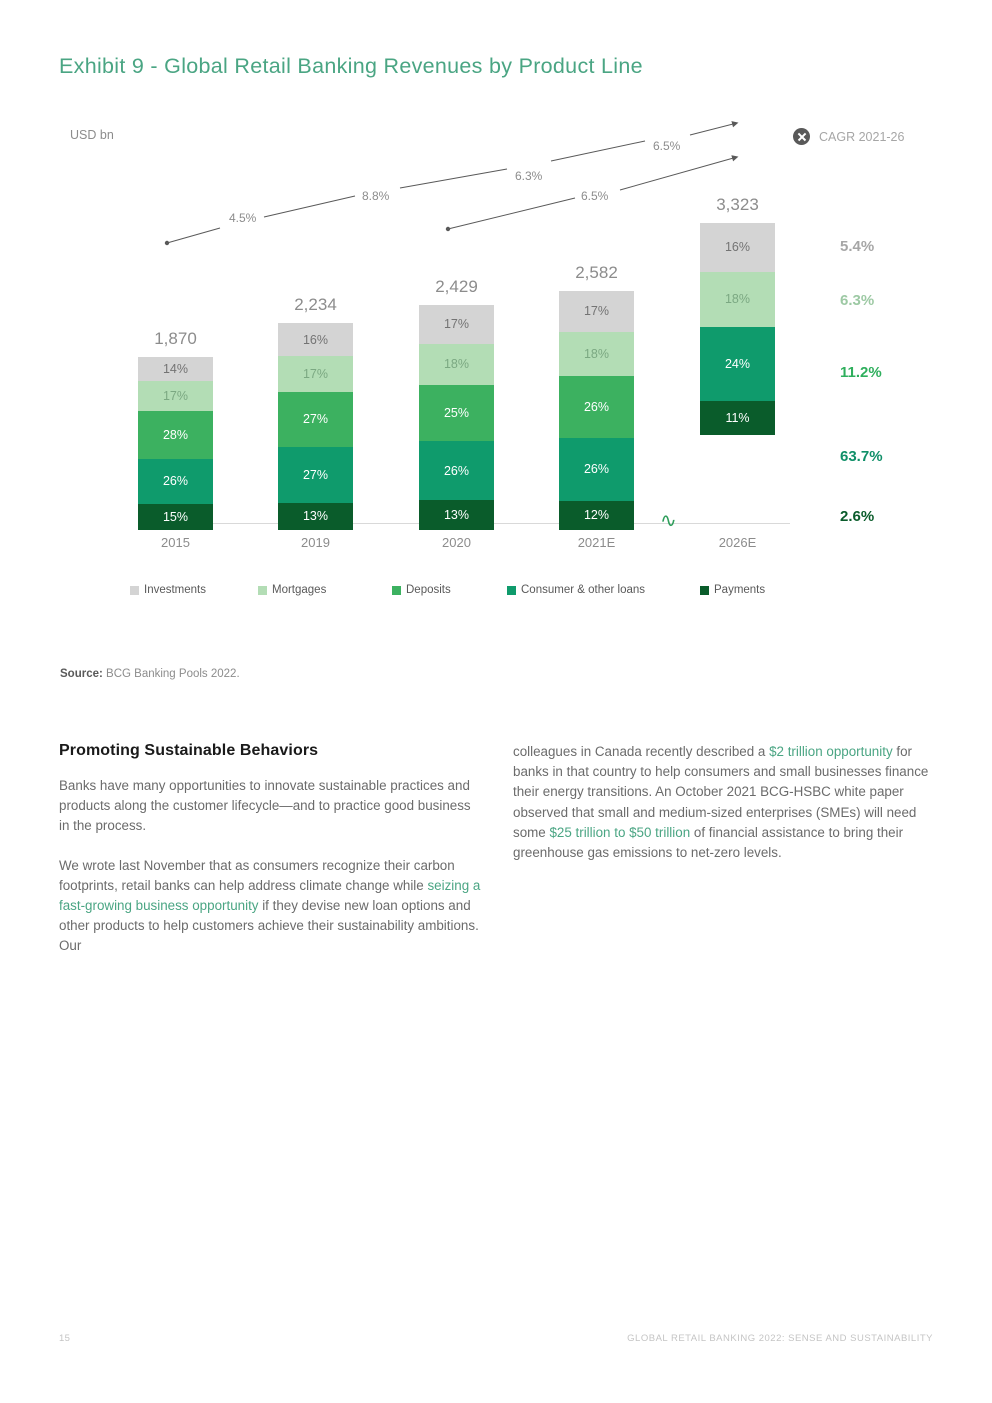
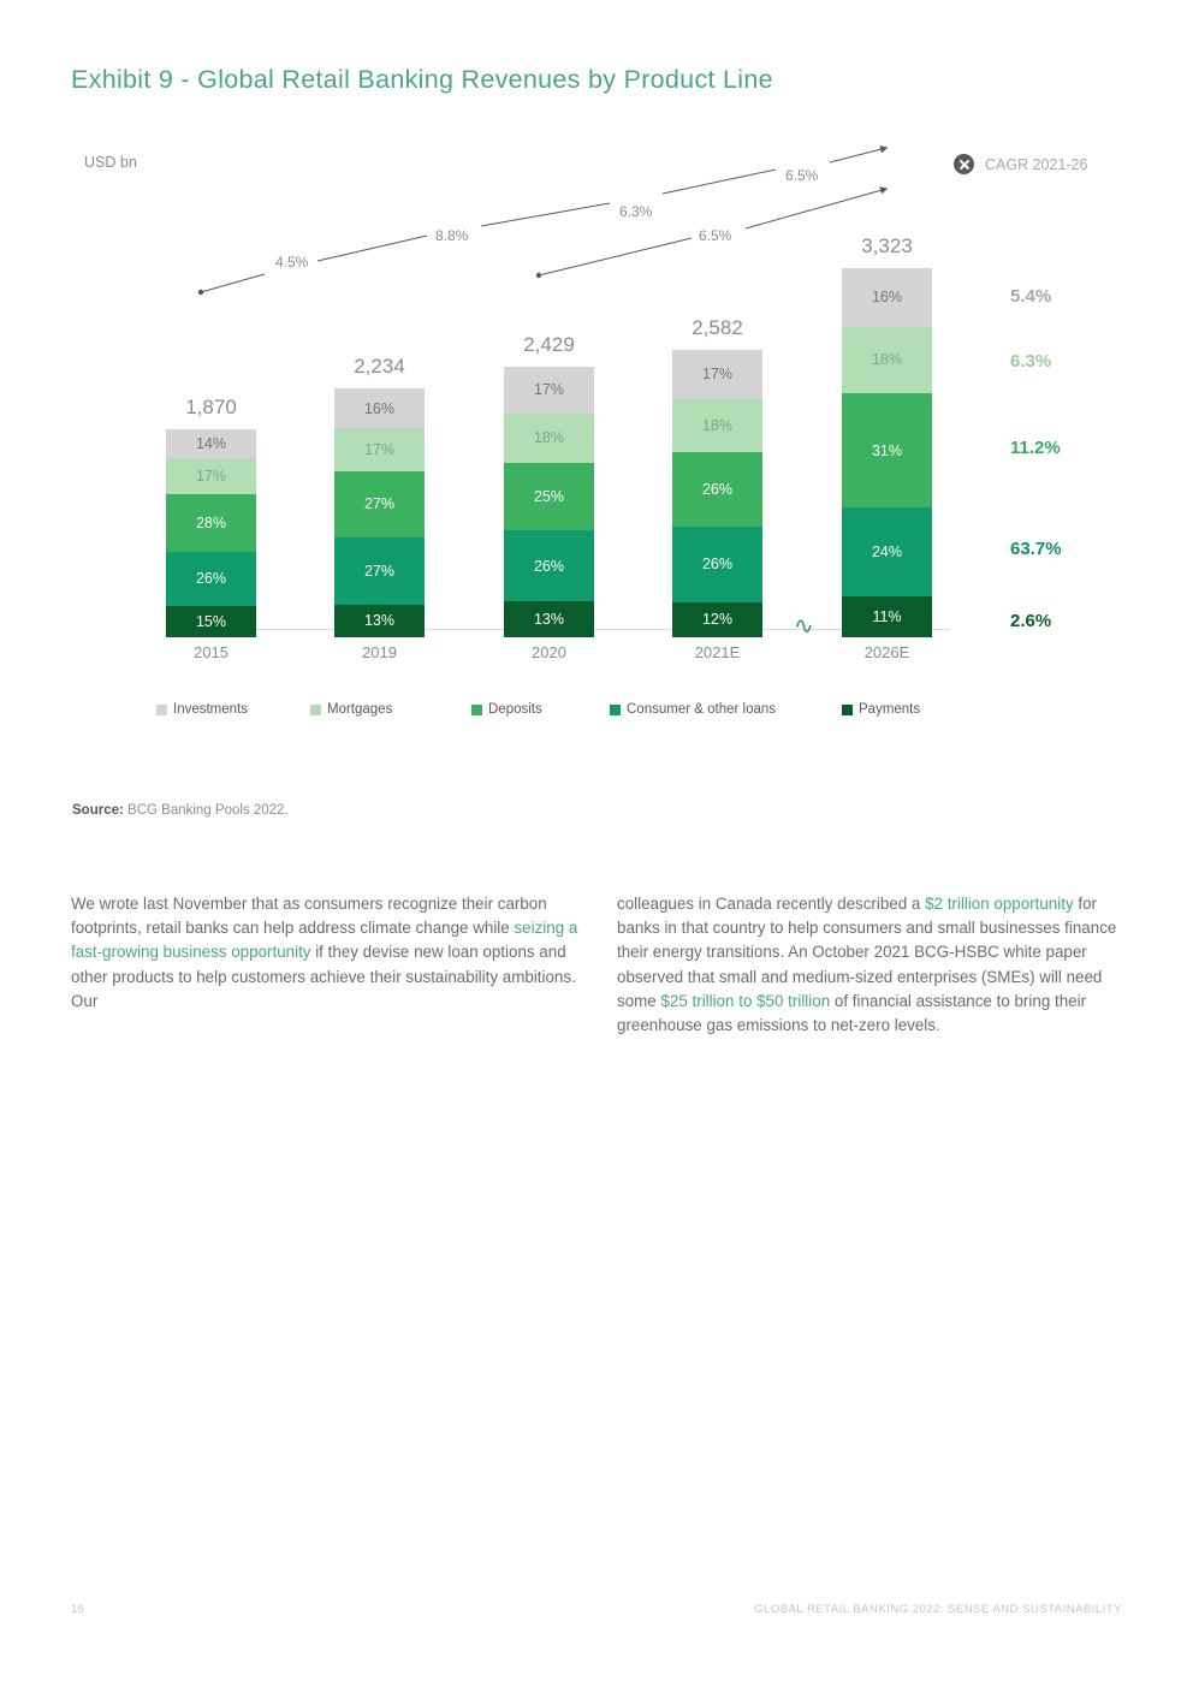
  Exhibit 9 - Global Retail Banking Revenues by Product Line
  USD bn
  CAGR 2021-26
  4.5%
  8.8%
  6.3%
  6.5%
  6.5%
  ∿
  1,870
  14%
  17%
  28%
  26%
  15%
  2,234
  16%
  17%
  27%
  27%
  13%
  2,429
  17%
  18%
  25%
  26%
  13%
  2,582
  17%
  18%
  26%
  26%
  12%
  3,323
  16%
  18%
+ 31%
  24%
  11%
  2015
  2019
  2020
  2021E
  2026E
  5.4%
  6.3%
  11.2%
  63.7%
  2.6%
  Investments
  Mortgages
  Deposits
  Consumer & other loans
  Payments
  Source: BCG Banking Pools 2022.
- Promoting Sustainable Behaviors
- Banks have many opportunities to innovate sustainable practices and products along the customer lifecycle—and to practice good business in the process.
  We wrote last November that as consumers recognize their carbon footprints, retail banks can help address climate change while seizing a fast-growing business opportunity if they devise new loan options and other products to help customers achieve their sustainability ambitions. Our
  colleagues in Canada recently described a $2 trillion opportunity for banks in that country to help consumers and small businesses finance their energy transitions. An October 2021 BCG-HSBC white paper observed that small and medium-sized enterprises (SMEs) will need some $25 trillion to $50 trillion of financial assistance to bring their greenhouse gas emissions to net-zero levels.
  15
  GLOBAL RETAIL BANKING 2022: SENSE AND SUSTAINABILITY
